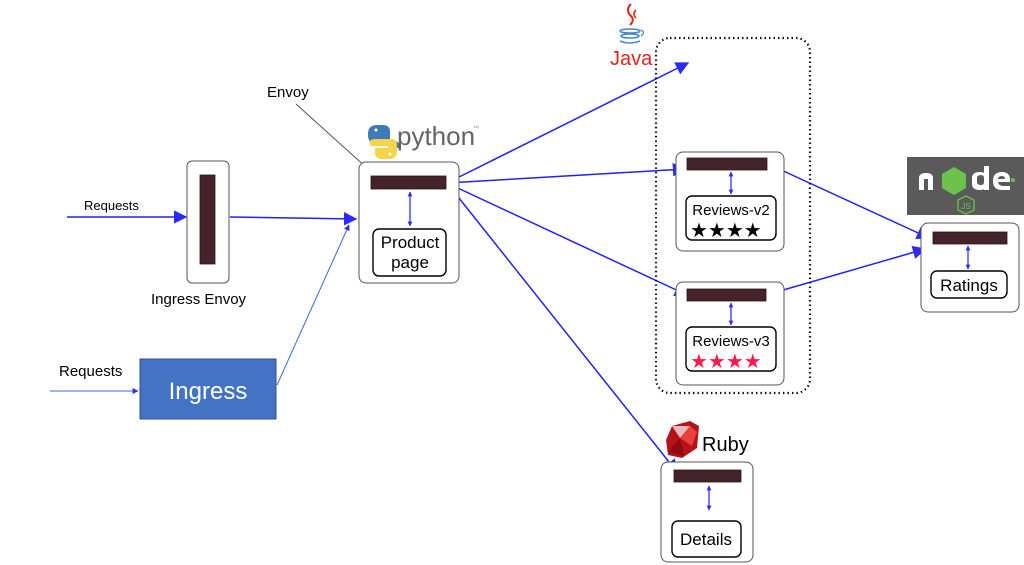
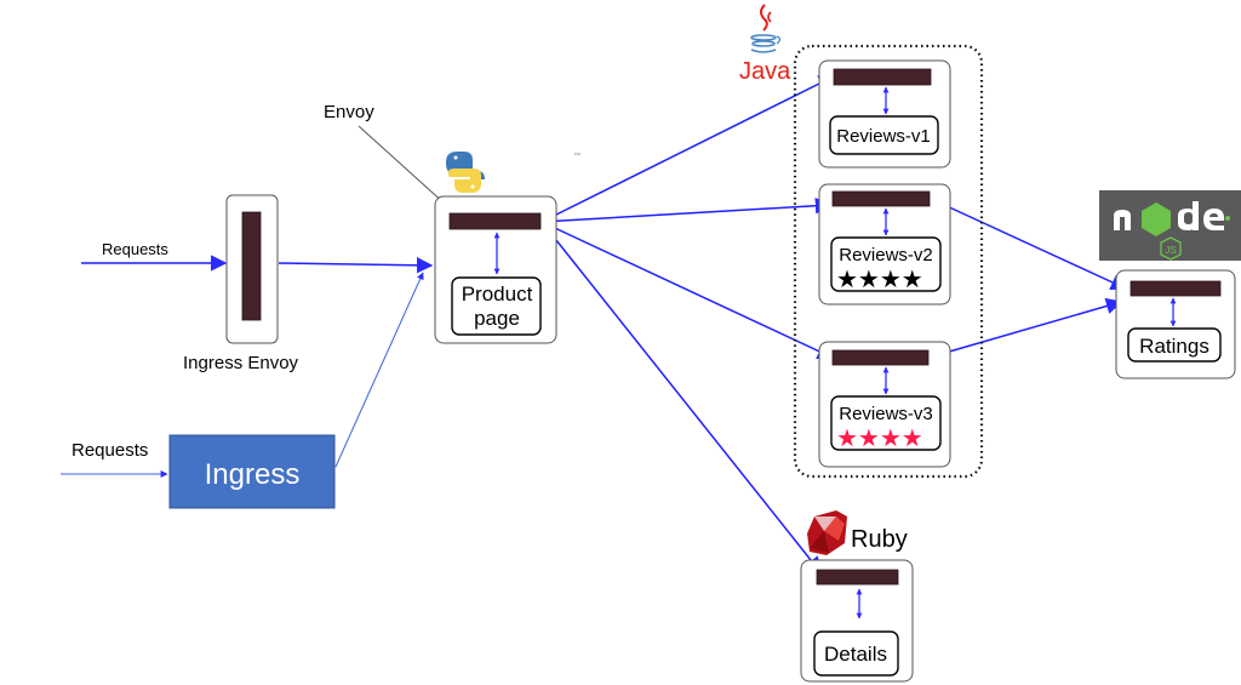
  Requests
  Ingress Envoy
  Requests
  Ingress
  Envoy
- python
  Product
  page
  Java
+ Reviews-v1
  Reviews-v2
  ★★★★
  Reviews-v3
  ★★★★
  JS
  Ratings
  Ruby
  Details
